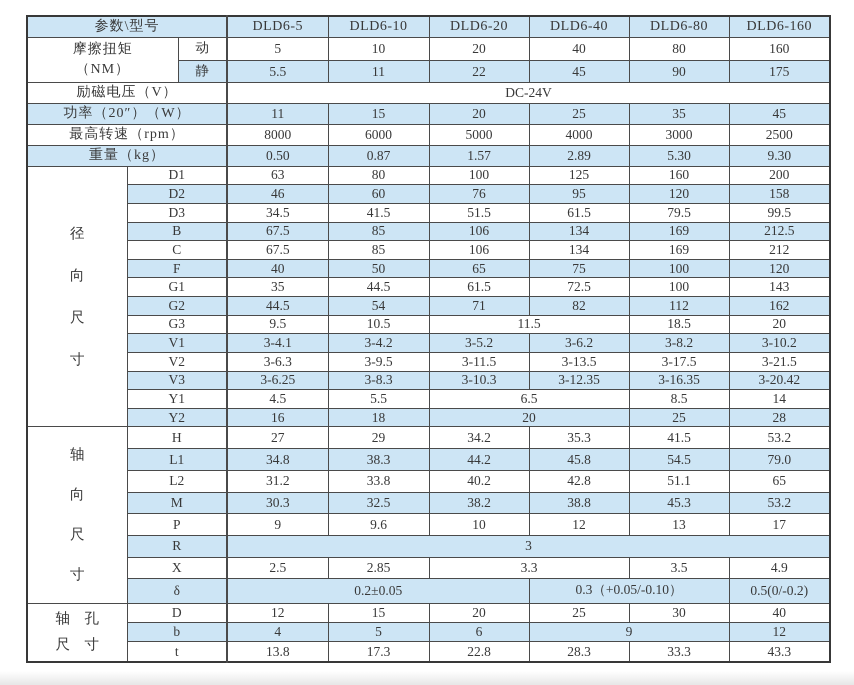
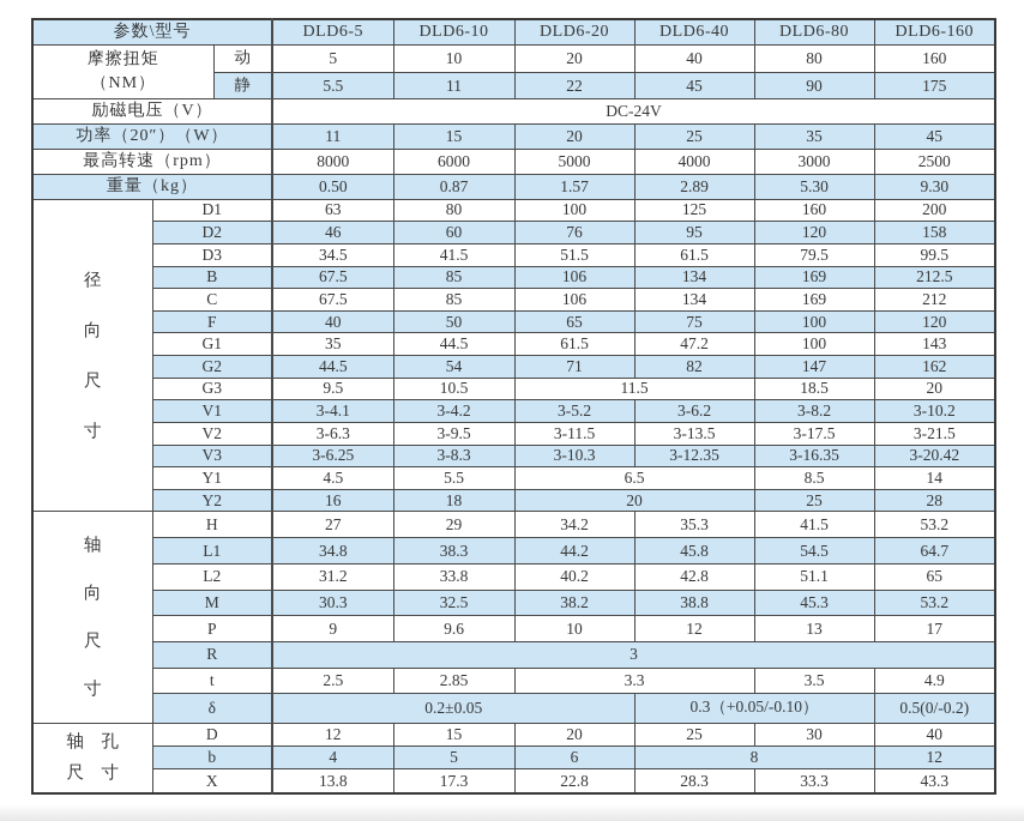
  参数\型号	DLD6-5	DLD6-10	DLD6-20	DLD6-40	DLD6-80	DLD6-160
  摩擦扭矩 （NM）	动	5	10	20	40	80	160
  静	5.5	11	22	45	90	175
  励磁电压（V）	DC-24V
  功率（20″）（W）	11	15	20	25	35	45
  最高转速（rpm）	8000	6000	5000	4000	3000	2500
  重量（kg）	0.50	0.87	1.57	2.89	5.30	9.30
  径 向 尺 寸	D1	63	80	100	125	160	200
  D2	46	60	76	95	120	158
  D3	34.5	41.5	51.5	61.5	79.5	99.5
  B	67.5	85	106	134	169	212.5
  C	67.5	85	106	134	169	212
  F	40	50	65	75	100	120
- G1	35	44.5	61.5	72.5	100	143
+ G1	35	44.5	61.5	47.2	100	143
- G2	44.5	54	71	82	112	162
+ G2	44.5	54	71	82	147	162
  G3	9.5	10.5	11.5	18.5	20
  V1	3-4.1	3-4.2	3-5.2	3-6.2	3-8.2	3-10.2
  V2	3-6.3	3-9.5	3-11.5	3-13.5	3-17.5	3-21.5
  V3	3-6.25	3-8.3	3-10.3	3-12.35	3-16.35	3-20.42
  Y1	4.5	5.5	6.5	8.5	14
  Y2	16	18	20	25	28
  轴 向 尺 寸	H	27	29	34.2	35.3	41.5	53.2
- L1	34.8	38.3	44.2	45.8	54.5	79.0
+ L1	34.8	38.3	44.2	45.8	54.5	64.7
  L2	31.2	33.8	40.2	42.8	51.1	65
  M	30.3	32.5	38.2	38.8	45.3	53.2
  P	9	9.6	10	12	13	17
  R	3
- X	2.5	2.85	3.3	3.5	4.9
+ t	2.5	2.85	3.3	3.5	4.9
  δ	0.2±0.05	0.3（+0.05/-0.10）	0.5(0/-0.2)
  轴 孔 尺 寸	D	12	15	20	25	30	40
- b	4	5	6	9	12
+ b	4	5	6	8	12
- t	13.8	17.3	22.8	28.3	33.3	43.3
+ X	13.8	17.3	22.8	28.3	33.3	43.3
